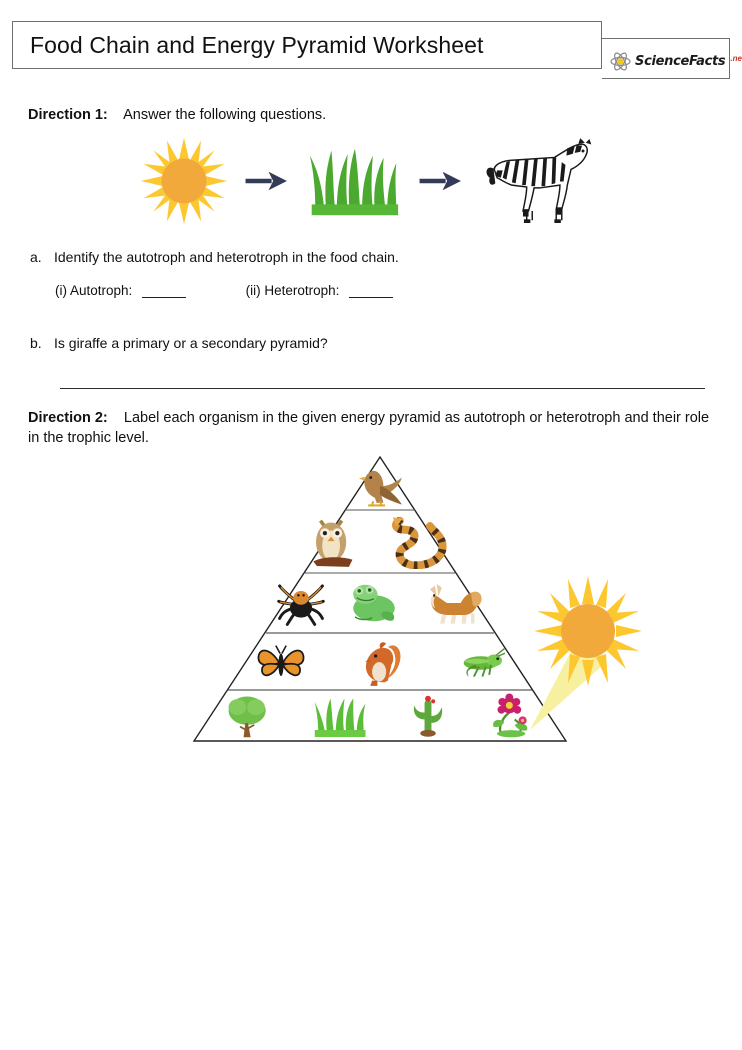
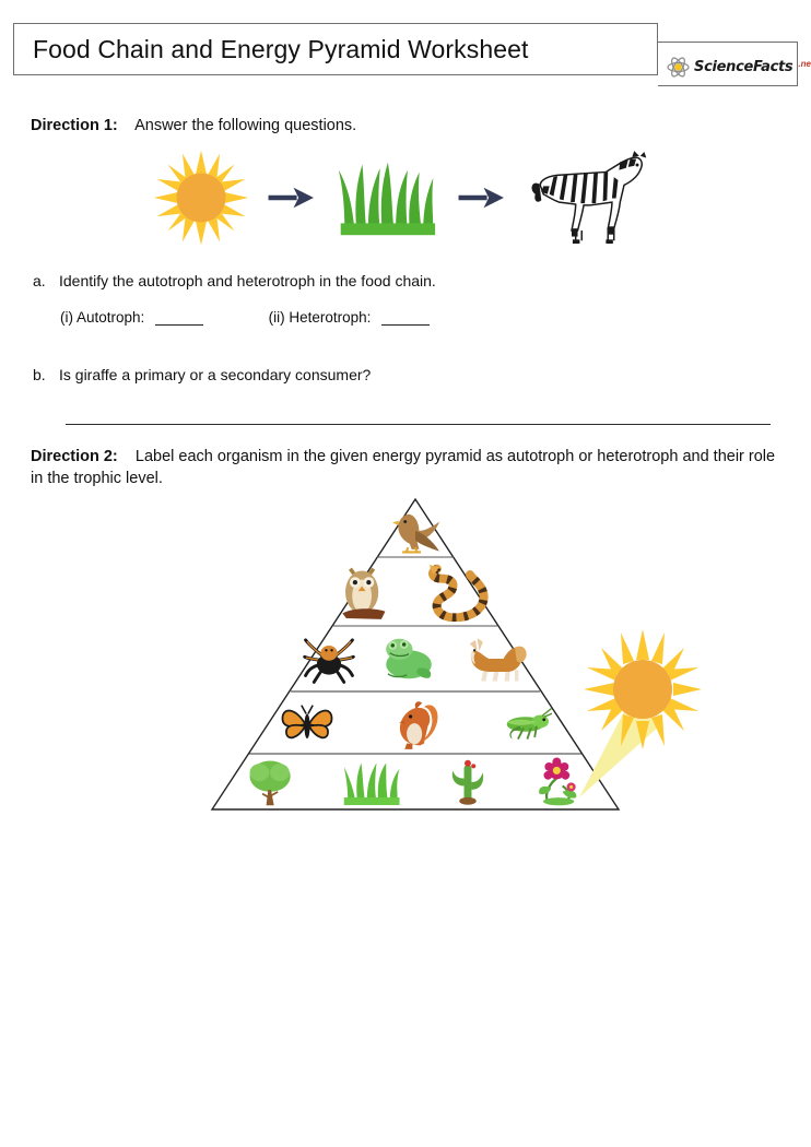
  Food Chain and Energy Pyramid Worksheet
  ScienceFacts
  .ne
  Direction 1: Answer the following questions.
  a. Identify the autotroph and heterotroph in the food chain.
  (i) Autotroph: (ii) Heterotroph:
- b. Is giraffe a primary or a secondary pyramid?
+ b. Is giraffe a primary or a secondary consumer?
  Direction 2: Label each organism in the given energy pyramid as autotroph or heterotroph and their role in the trophic level.
